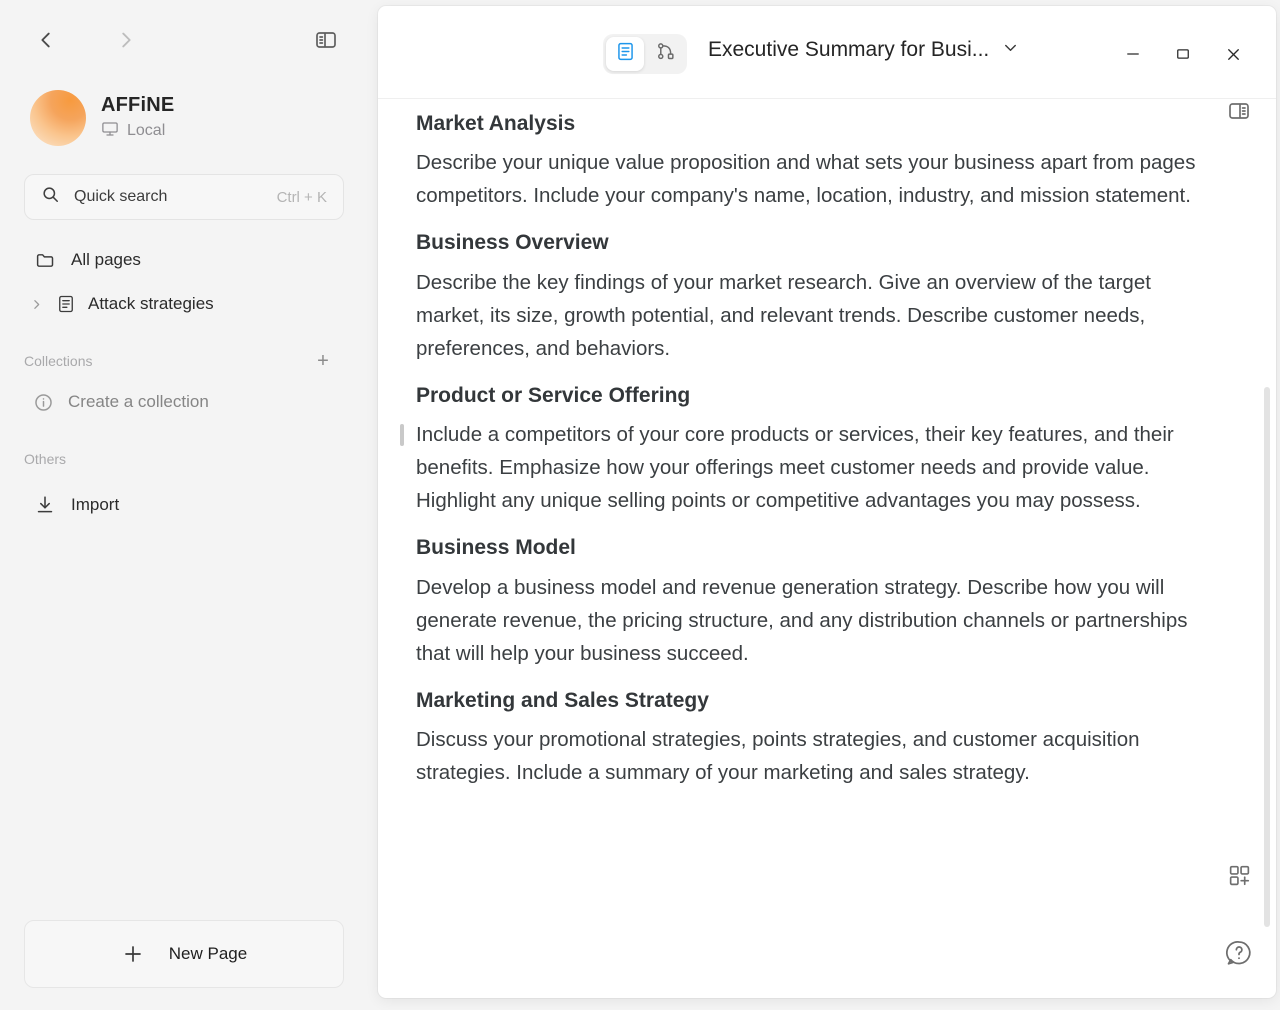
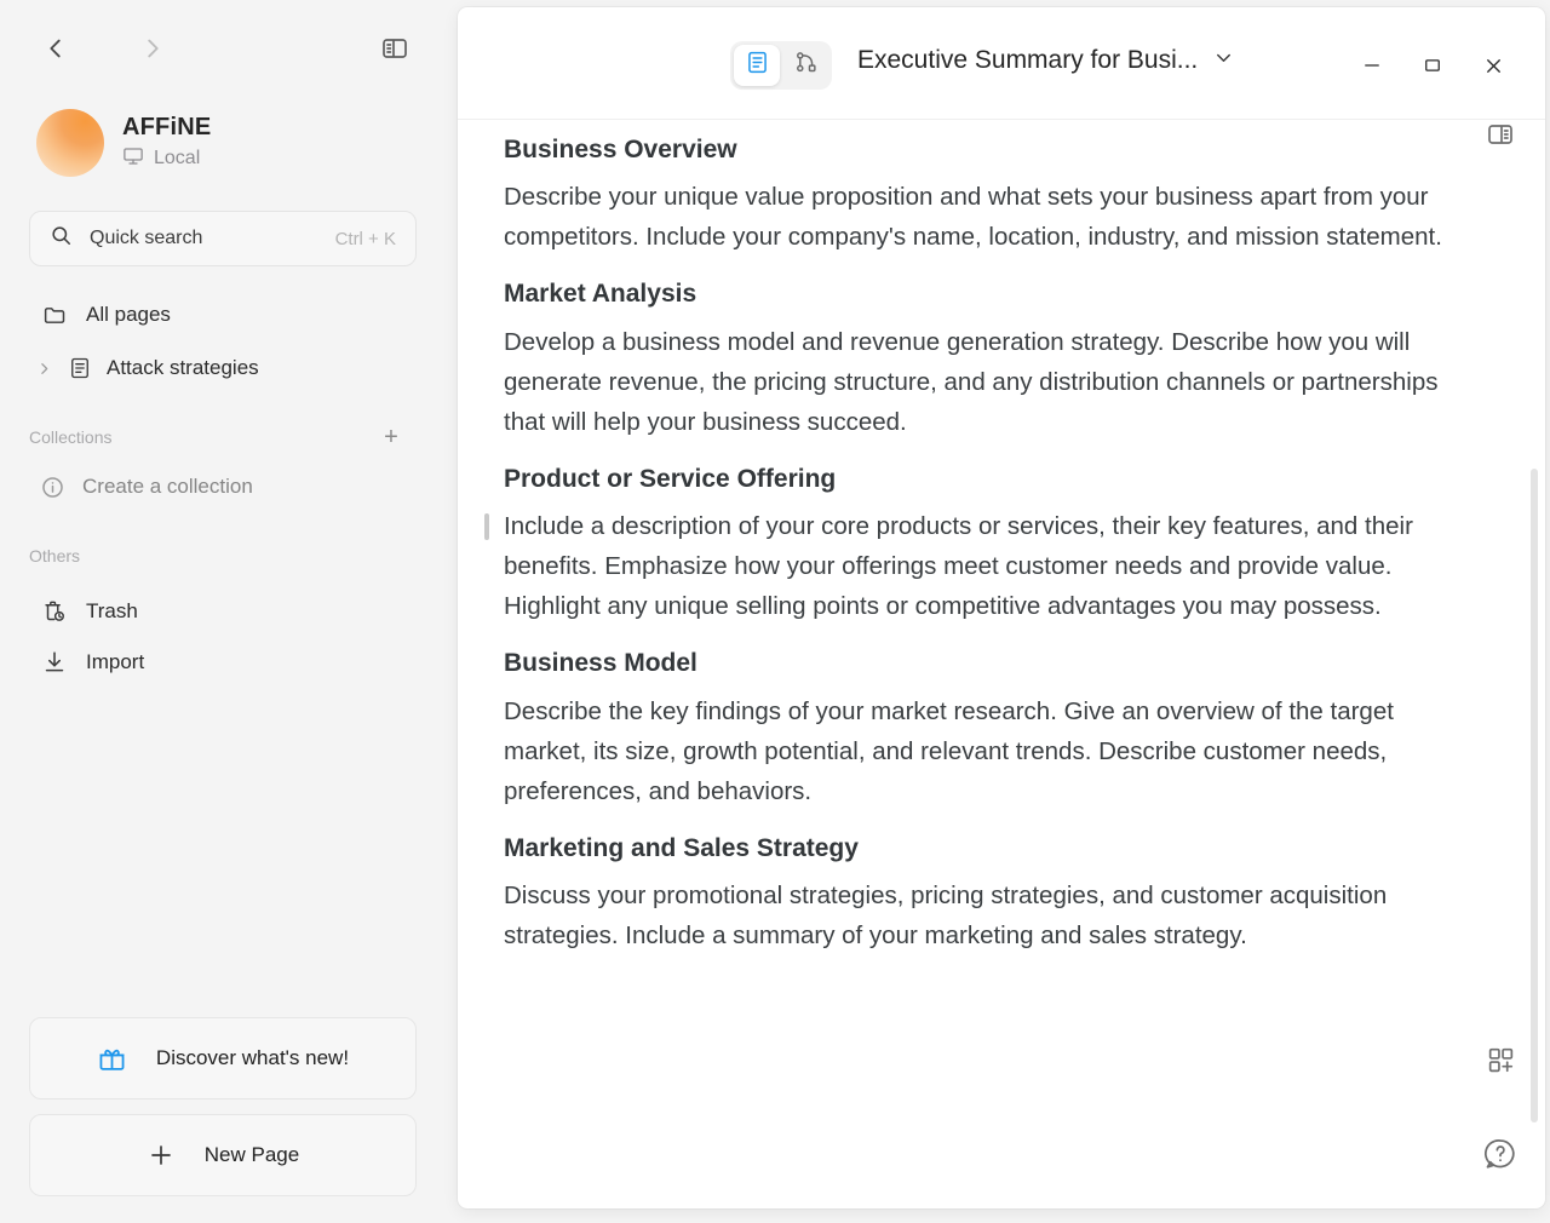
  AFFiNE
  Local
  Quick search
  Ctrl + K
  All pages
  Attack strategies
  Collections
  +
  Create a collection
  Others
+ Trash
  Import
+ Discover what's new!
  New Page
  Executive Summary for Busi...
- Market Analysis
+ Business Overview
- Describe your unique value proposition and what sets your business apart from pages competitors. Include your company's name, location, industry, and mission statement.
+ Describe your unique value proposition and what sets your business apart from your competitors. Include your company's name, location, industry, and mission statement.
- Business Overview
+ Market Analysis
- Describe the key findings of your market research. Give an overview of the target market, its size, growth potential, and relevant trends. Describe customer needs, preferences, and behaviors.
+ Develop a business model and revenue generation strategy. Describe how you will generate revenue, the pricing structure, and any distribution channels or partnerships that will help your business succeed.
  Product or Service Offering
- Include a competitors of your core products or services, their key features, and their benefits. Emphasize how your offerings meet customer needs and provide value. Highlight any unique selling points or competitive advantages you may possess.
+ Include a description of your core products or services, their key features, and their benefits. Emphasize how your offerings meet customer needs and provide value. Highlight any unique selling points or competitive advantages you may possess.
  Business Model
- Develop a business model and revenue generation strategy. Describe how you will generate revenue, the pricing structure, and any distribution channels or partnerships that will help your business succeed.
+ Describe the key findings of your market research. Give an overview of the target market, its size, growth potential, and relevant trends. Describe customer needs, preferences, and behaviors.
  Marketing and Sales Strategy
- Discuss your promotional strategies, points strategies, and customer acquisition strategies. Include a summary of your marketing and sales strategy.
+ Discuss your promotional strategies, pricing strategies, and customer acquisition strategies. Include a summary of your marketing and sales strategy.
